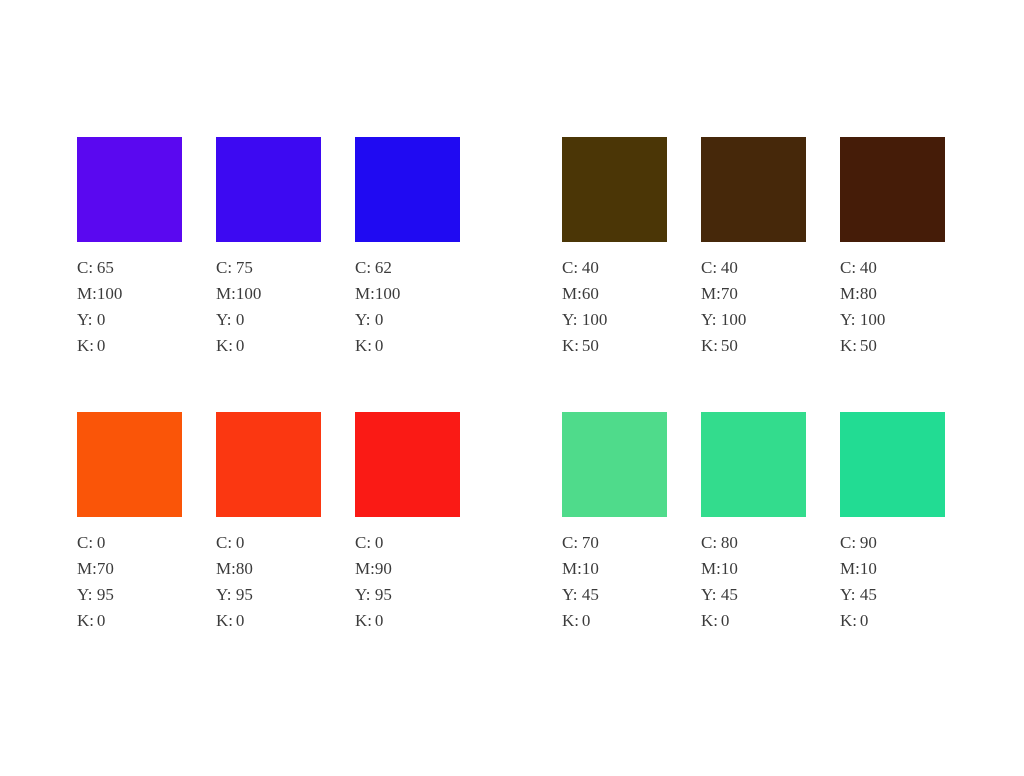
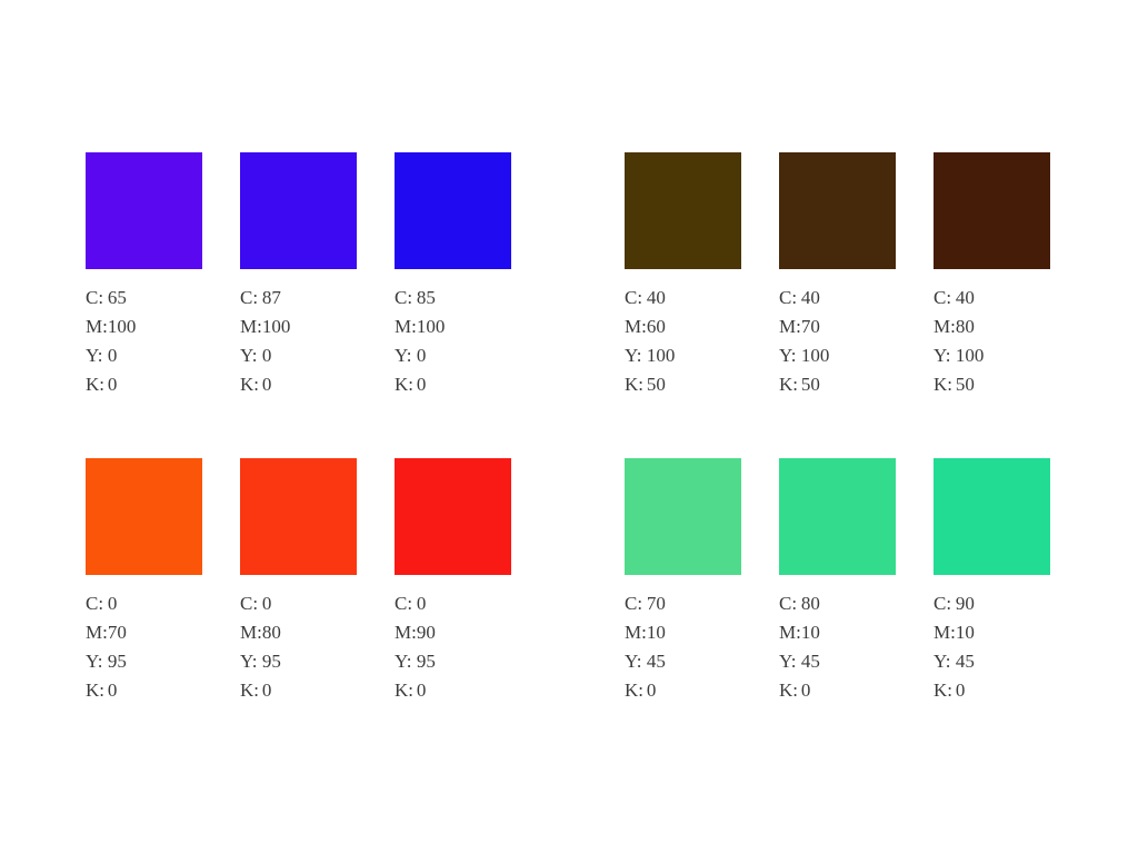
  C:	65
  M:	100
  Y:	0
  K:	0
- C:	75
+ C:	87
  M:	100
  Y:	0
  K:	0
- C:	62
+ C:	85
  M:	100
  Y:	0
  K:	0
  C:	40
  M:	60
  Y:	100
  K:	50
  C:	40
  M:	70
  Y:	100
  K:	50
  C:	40
  M:	80
  Y:	100
  K:	50
  C:	0
  M:	70
  Y:	95
  K:	0
  C:	0
  M:	80
  Y:	95
  K:	0
  C:	0
  M:	90
  Y:	95
  K:	0
  C:	70
  M:	10
  Y:	45
  K:	0
  C:	80
  M:	10
  Y:	45
  K:	0
  C:	90
  M:	10
  Y:	45
  K:	0
